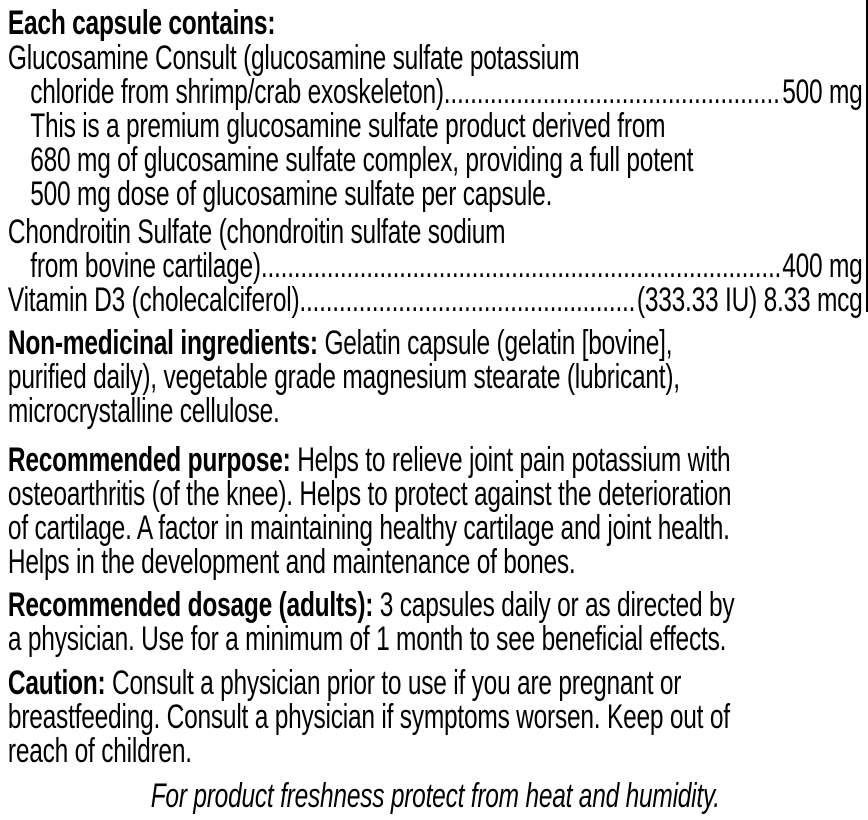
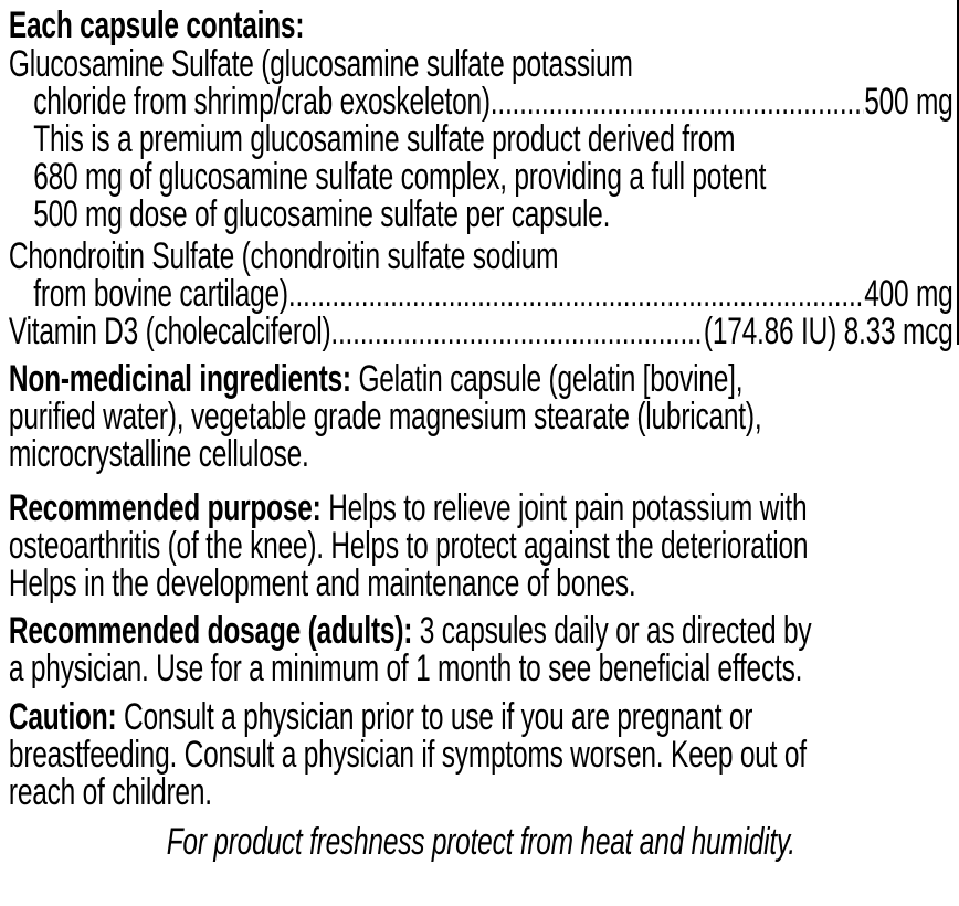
  Each capsule contains:
- Glucosamine Consult (glucosamine sulfate potassium
+ Glucosamine Sulfate (glucosamine sulfate potassium
  chloride from shrimp/crab exoskeleton)
  500 mg
  This is a premium glucosamine sulfate product derived from
  680 mg of glucosamine sulfate complex, providing a full potent
  500 mg dose of glucosamine sulfate per capsule.
  Chondroitin Sulfate (chondroitin sulfate sodium
  from bovine cartilage)
  400 mg
  Vitamin D3 (cholecalciferol)
- (333.33 IU) 8.33 mcg
+ (174.86 IU) 8.33 mcg
  Non-medicinal ingredients: Gelatin capsule (gelatin [bovine],
- purified daily), vegetable grade magnesium stearate (lubricant),
+ purified water), vegetable grade magnesium stearate (lubricant),
  microcrystalline cellulose.
  Recommended purpose: Helps to relieve joint pain potassium with
  osteoarthritis (of the knee). Helps to protect against the deterioration
- of cartilage. A factor in maintaining healthy cartilage and joint health.
  Helps in the development and maintenance of bones.
  Recommended dosage (adults): 3 capsules daily or as directed by
  a physician. Use for a minimum of 1 month to see beneficial effects.
  Caution: Consult a physician prior to use if you are pregnant or
  breastfeeding. Consult a physician if symptoms worsen. Keep out of
  reach of children.
  For product freshness protect from heat and humidity.
